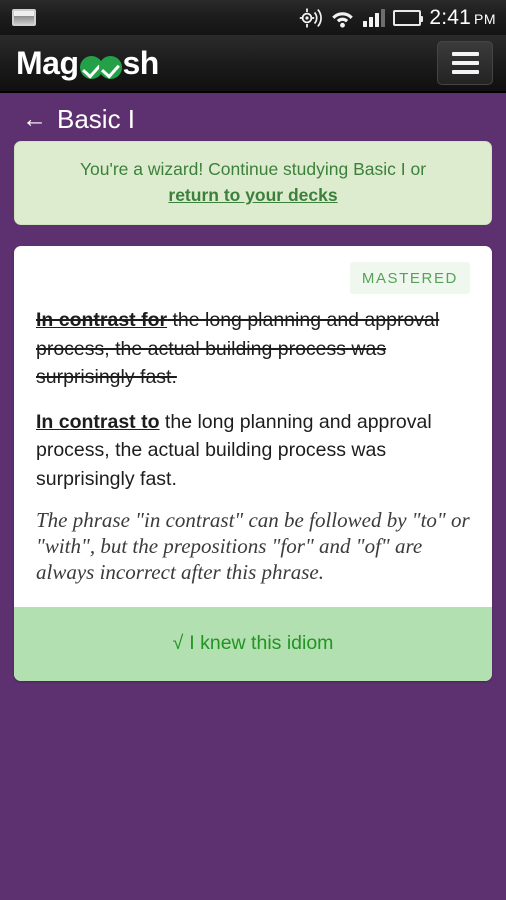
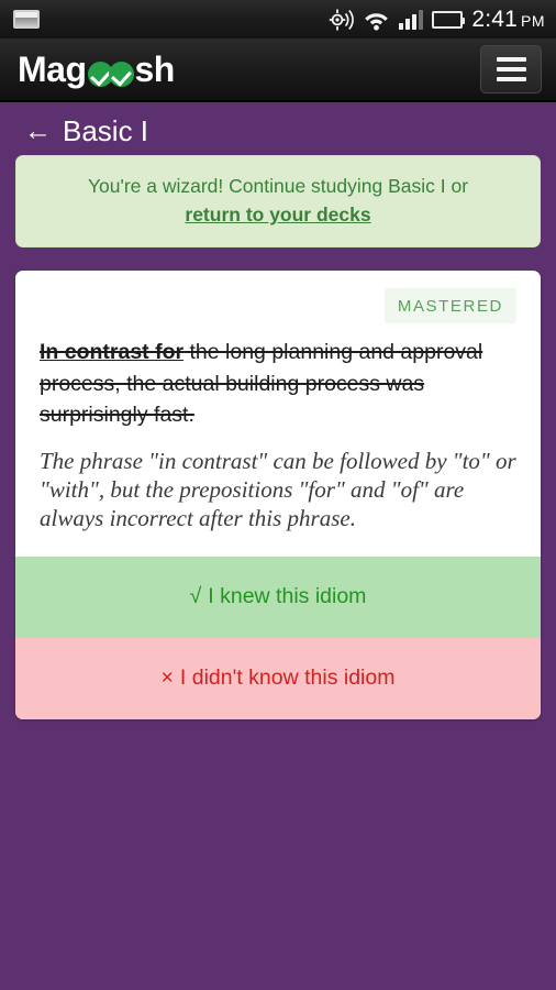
  2:41 PM
  Mag
  sh
  ←
  Basic I
  You're a wizard! Continue studying Basic I or
  return to your decks
  MASTERED
  In contrast for the long planning and approval process, the actual building process was surprisingly fast.
- In contrast to the long planning and approval process, the actual building process was surprisingly fast.
  The phrase "in contrast" can be followed by "to" or "with", but the prepositions "for" and "of" are always incorrect after this phrase.
  √ I knew this idiom
+ × I didn't know this idiom
